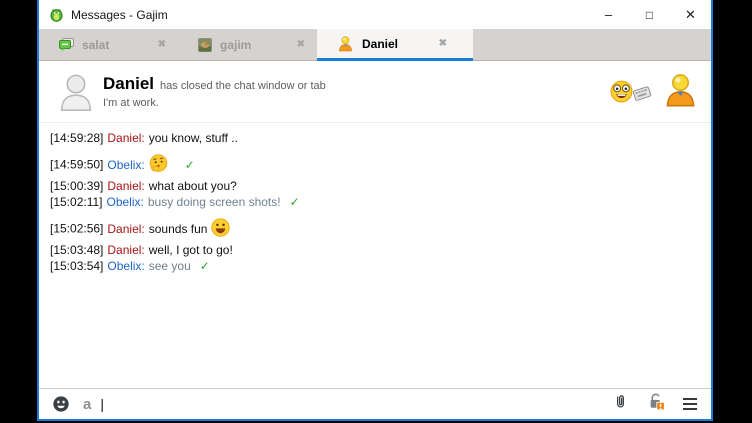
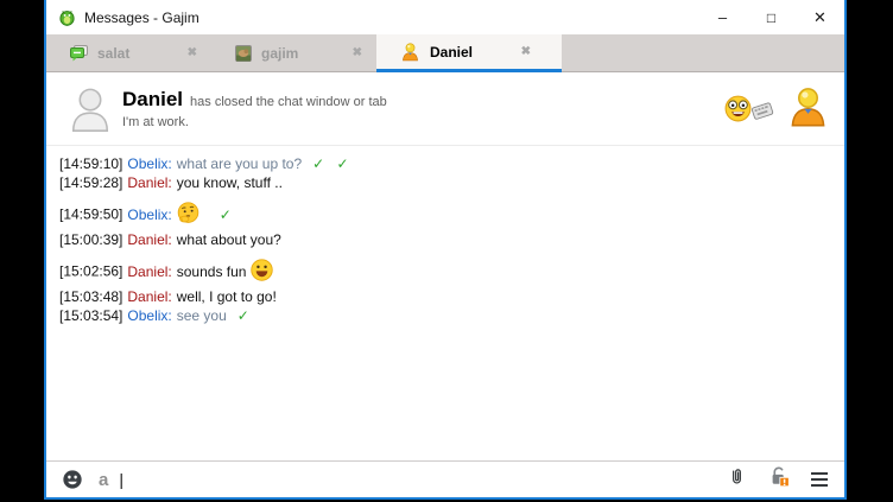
  Messages - Gajim
  –
  □
  ✕
  salat
  ✖
  gajim
  ✖
  Daniel
  ✖
  Daniel
  has closed the chat window or tab
  I'm at work.
+ [14:59:10] Obelix: what are you up to? ✓ ✓
  [14:59:28] Daniel: you know, stuff ..
  [14:59:50] Obelix: ✓
  [15:00:39] Daniel: what about you?
- [15:02:11] Obelix: busy doing screen shots! ✓
  [15:02:56] Daniel: sounds fun
  [15:03:48] Daniel: well, I got to go!
  [15:03:54] Obelix: see you ✓
  a
  |
